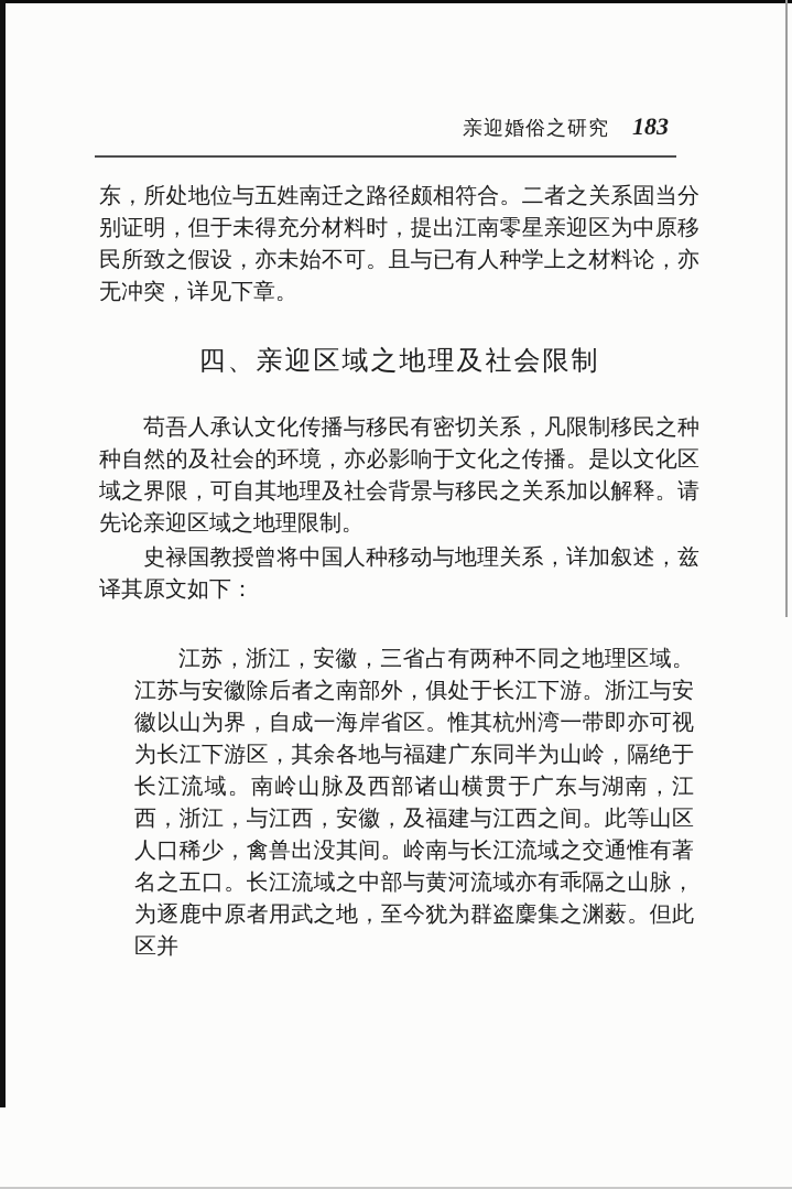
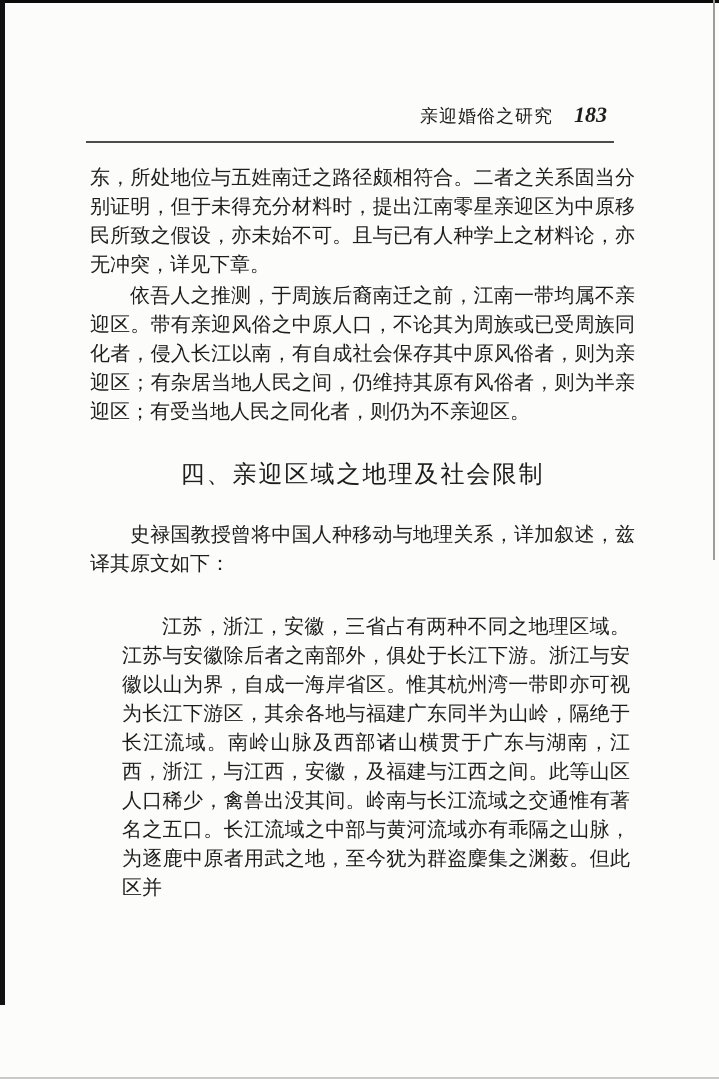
  亲迎婚俗之研究
  183
  东，所处地位与五姓南迁之路径颇相符合。二者之关系固当分别证明，但于未得充分材料时，提出江南零星亲迎区为中原移民所致之假设，亦未始不可。且与已有人种学上之材料论，亦无冲突，详见下章。
+ 依吾人之推测，于周族后裔南迁之前，江南一带均属不亲迎区。带有亲迎风俗之中原人口，不论其为周族或已受周族同化者，侵入长江以南，有自成社会保存其中原风俗者，则为亲迎区；有杂居当地人民之间，仍维持其原有风俗者，则为半亲迎区；有受当地人民之同化者，则仍为不亲迎区。
  四、亲迎区域之地理及社会限制
- 苟吾人承认文化传播与移民有密切关系，凡限制移民之种种自然的及社会的环境，亦必影响于文化之传播。是以文化区域之界限，可自其地理及社会背景与移民之关系加以解释。请先论亲迎区域之地理限制。
  史禄国教授曾将中国人种移动与地理关系，详加叙述，兹译其原文如下：
  江苏，浙江，安徽，三省占有两种不同之地理区域。江苏与安徽除后者之南部外，俱处于长江下游。浙江与安徽以山为界，自成一海岸省区。惟其杭州湾一带即亦可视为长江下游区，其余各地与福建广东同半为山岭，隔绝于长江流域。南岭山脉及西部诸山横贯于广东与湖南，江西，浙江，与江西，安徽，及福建与江西之间。此等山区人口稀少，禽兽出没其间。岭南与长江流域之交通惟有著名之五口。长江流域之中部与黄河流域亦有乖隔之山脉，为逐鹿中原者用武之地，至今犹为群盗麇集之渊薮。但此区并
